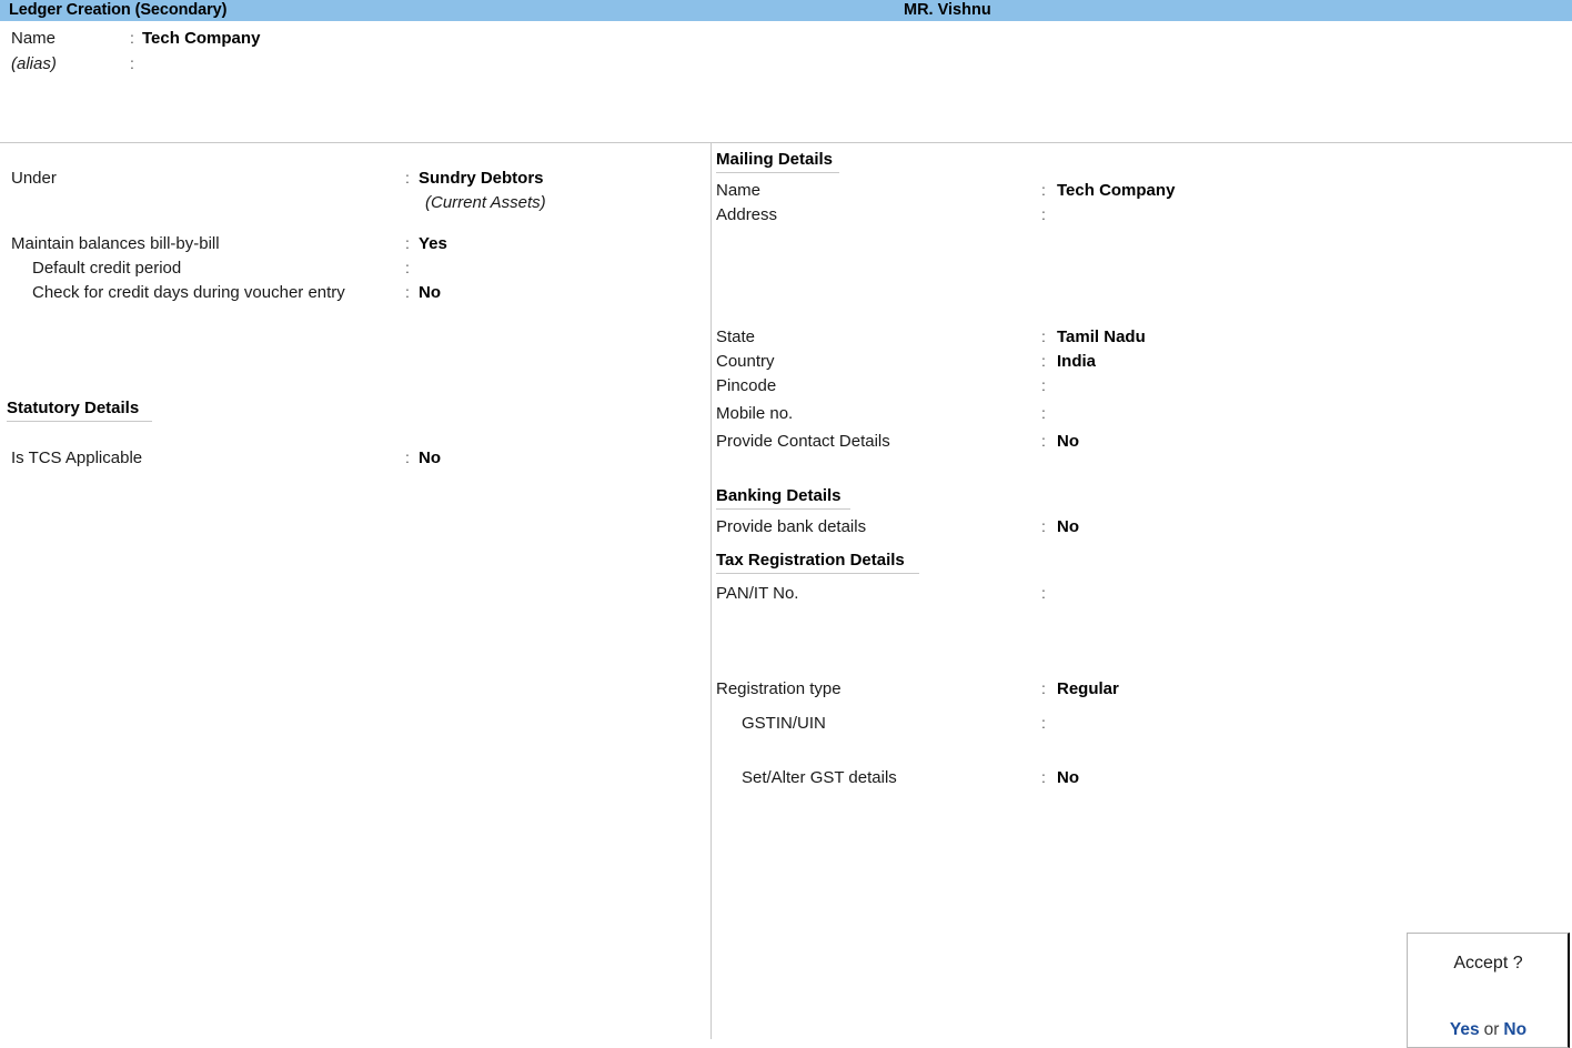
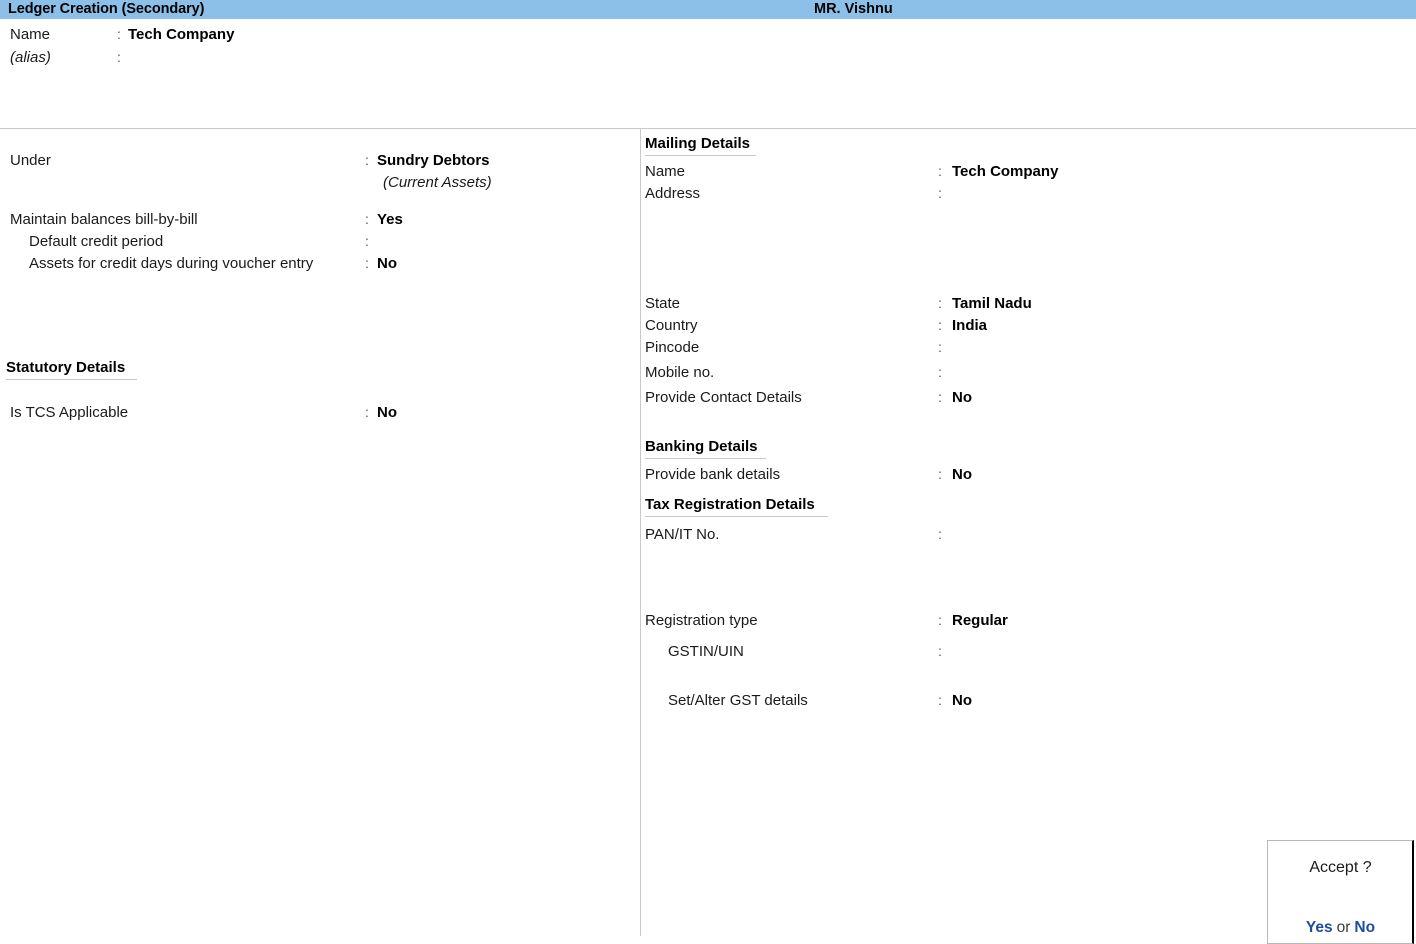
  Ledger Creation (Secondary)
  MR. Vishnu
  Name
  :
  Tech Company
  (alias)
  :
  Under
  :
  Sundry Debtors
  (Current Assets)
  Maintain balances bill-by-bill
  :
  Yes
  Default credit period
  :
- Check for credit days during voucher entry
+ Assets for credit days during voucher entry
  :
  No
  Statutory Details
  Is TCS Applicable
  :
  No
  Mailing Details
  Name
  :
  Tech Company
  Address
  :
  State
  :
  Tamil Nadu
  Country
  :
  India
  Pincode
  :
  Mobile no.
  :
  Provide Contact Details
  :
  No
  Banking Details
  Provide bank details
  :
  No
  Tax Registration Details
  PAN/IT No.
  :
  Registration type
  :
  Regular
  GSTIN/UIN
  :
  Set/Alter GST details
  :
  No
  Accept ?
  Yes or No
